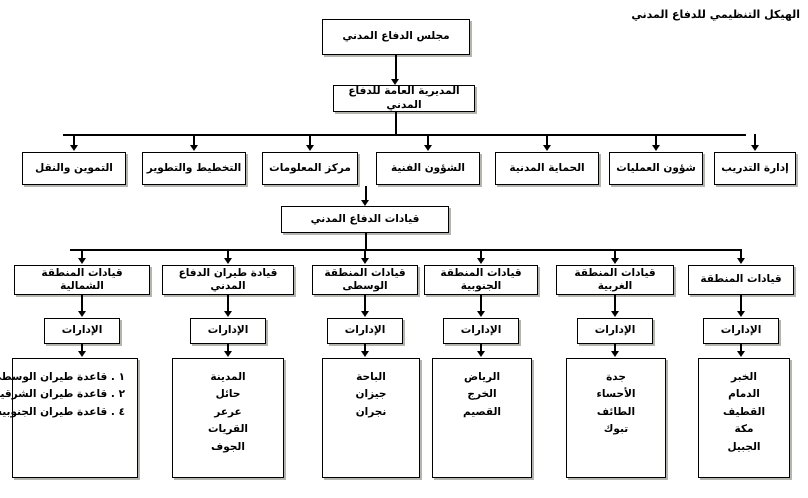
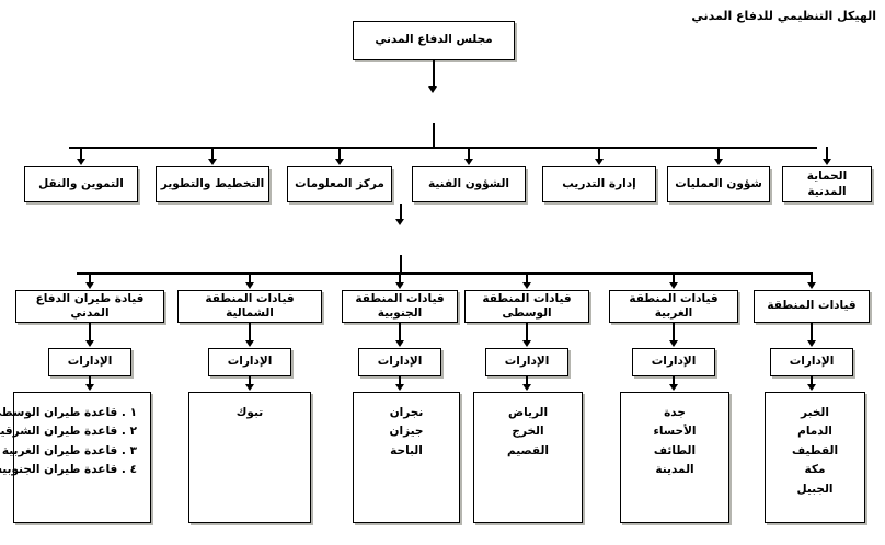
  الهيكل التنظيمي للدفاع المدني
  مجلس الدفاع المدني
- المديرية العامة للدفاع المدني
  التموين والنقل
  التخطيط والتطوير
  مركز المعلومات
  الشؤون الفنية
- الحماية المدنية
+ إدارة التدريب
  شؤون العمليات
- إدارة التدريب
+ الحماية المدنية
- قيادات الدفاع المدني
- قيادات المنطقة الشمالية
+ قيادة طيران الدفاع المدني
  الإدارات
  ١ . قاعدة طيران الوسط
  ٢ . قاعدة طيران الشرقي
+ ٣ . قاعدة طيران الغربية
  ٤ . قاعدة طيران الجنوبي
- قيادة طيران الدفاع المدني
+ قيادات المنطقة الشمالية
  الإدارات
- المدينة
+ تبوك
- حائل
- عرعر
- القريات
- الجوف
- قيادات المنطقة الوسطى
+ قيادات المنطقة الجنوبية
  الإدارات
- الباحة
+ نجران
  جيزان
- نجران
+ الباحة
- قيادات المنطقة الجنوبية
+ قيادات المنطقة الوسطى
  الإدارات
  الرياض
  الخرج
  القصيم
  قيادات المنطقة الغربية
  الإدارات
  جدة
  الأحساء
  الطائف
- تبوك
+ المدينة
  قيادات المنطقة
  الإدارات
  الخبر
  الدمام
  القطيف
  مكة
  الجبيل
